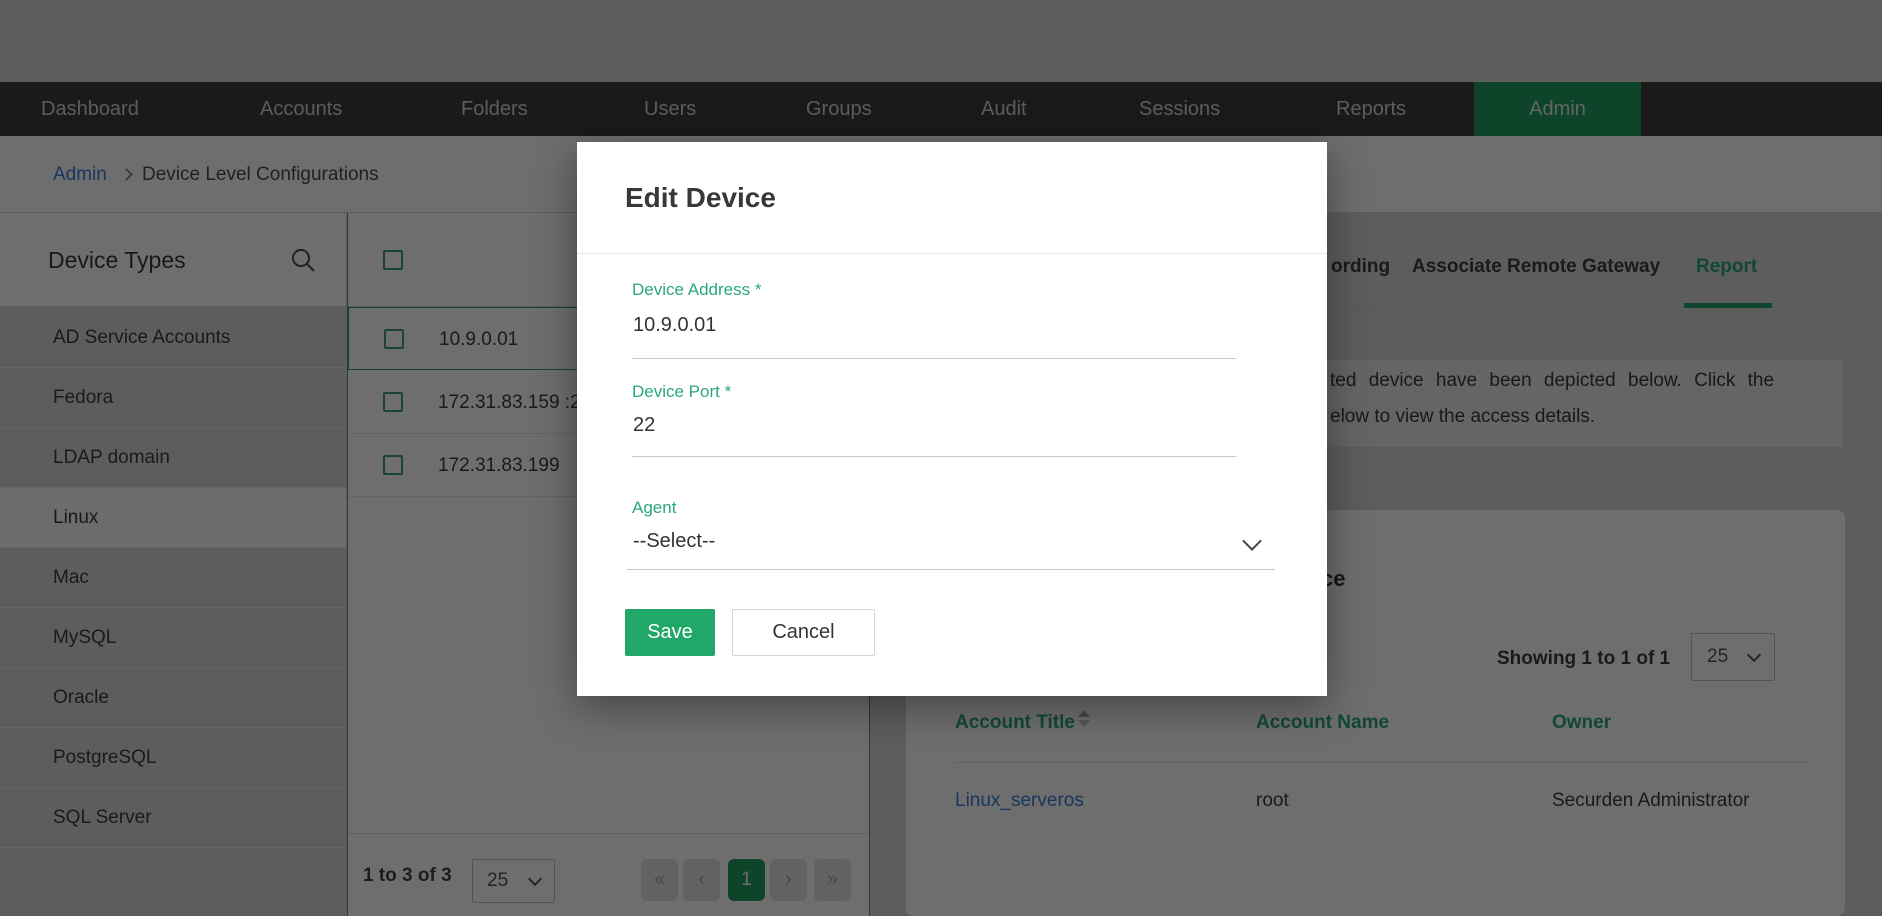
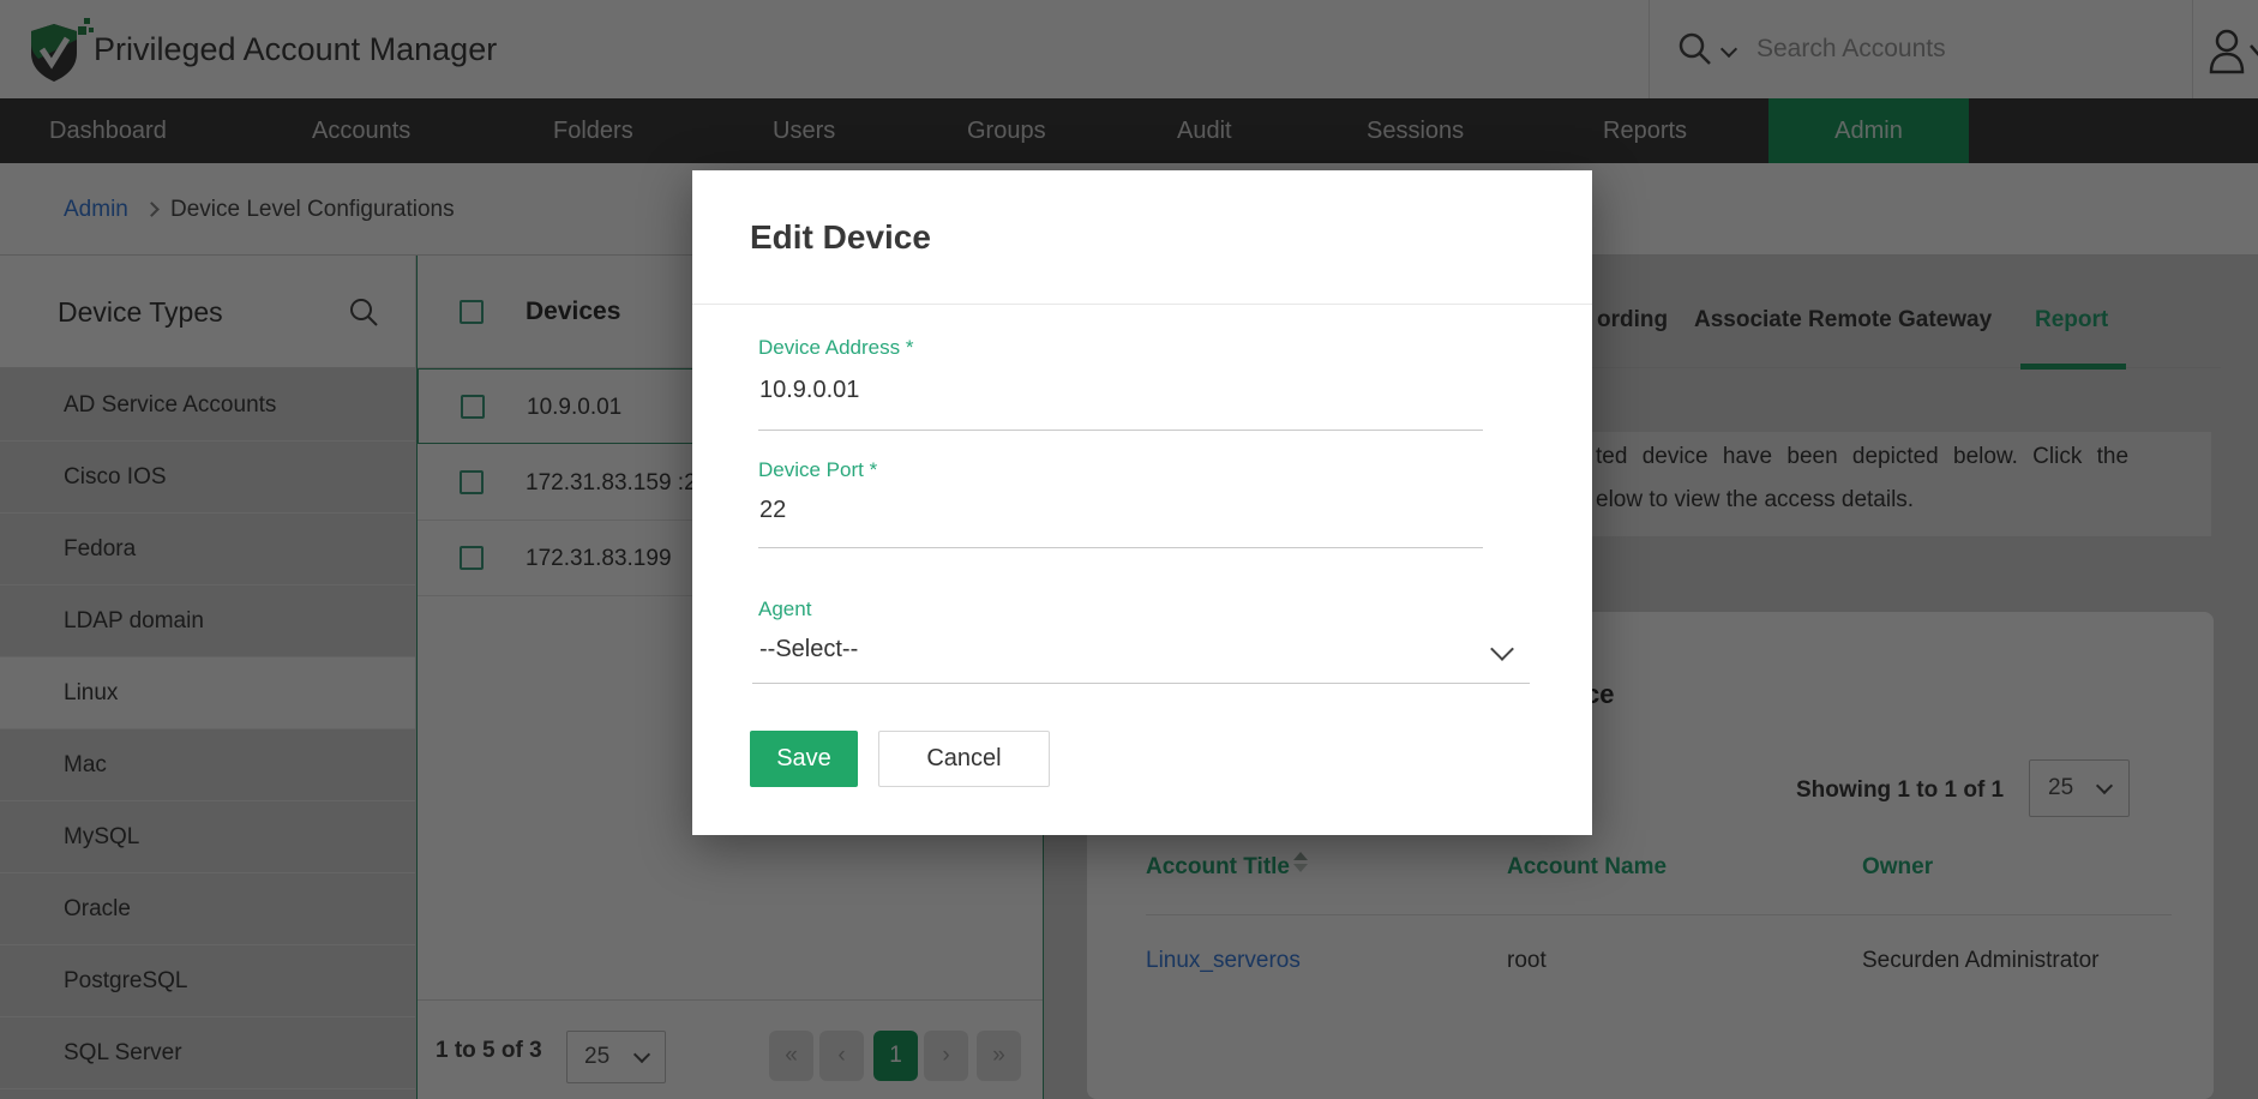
+ Privileged Account Manager
+ Search Accounts
  Dashboard
  Accounts
  Folders
  Users
  Groups
  Audit
  Sessions
  Reports
  Admin
  Admin
  Device Level Configurations
  Device Types
  AD Service Accounts
+ Cisco IOS
  Fedora
  LDAP domain
  Linux
  Mac
  MySQL
  Oracle
  PostgreSQL
  SQL Server
+ Devices
  10.9.0.01
  172.31.83.159 :2
  172.31.83.199
- 1 to 3 of 3
+ 1 to 5 of 3
  25
  «
  ‹
  1
  ›
  »
  ording
  Associate Remote Gateway
  Report
  ted device have been depicted below. Click the
  elow to view the access details.
  ce
  Showing 1 to 1 of 1
  25
  Account Title
  Account Name
  Owner
  Linux_serveros
  root
  Securden Administrator
  Edit Device
  Device Address *
  10.9.0.01
  Device Port *
  22
  Agent
  --Select--
  Save
  Cancel
